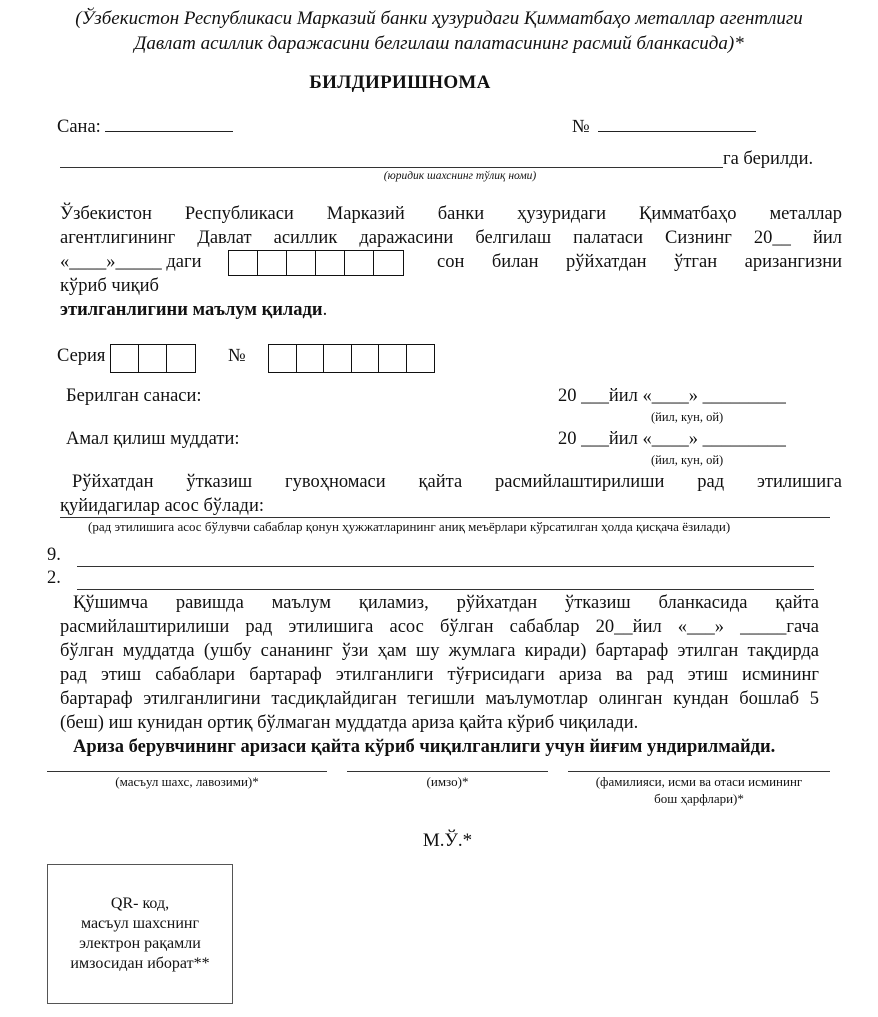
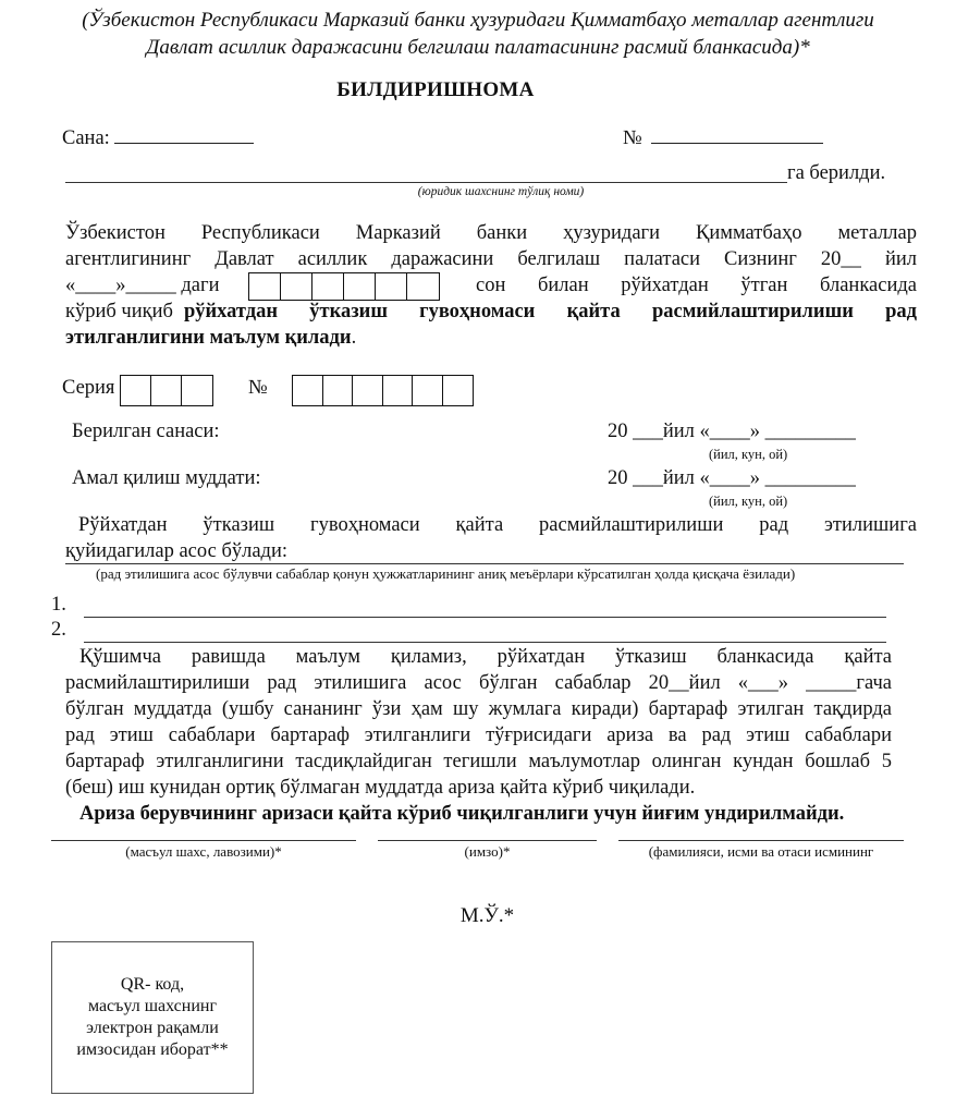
  (Ўзбекистон Республикаси Марказий банки ҳузуридаги Қимматбаҳо металлар агентлиги
  Давлат асиллик даражасини белгилаш палатасининг расмий бланкасида)*
  БИЛДИРИШНОМА
  Сана:
  №
  га берилди.
  (юридик шахснинг тўлиқ номи)
  Ўзбекистон Республикаси Марказий банки ҳузуридаги Қимматбаҳо металлар
  агентлигининг Давлат асиллик даражасини белгилаш палатаси Сизнинг 20__ йил
  «____»_____ даги
- сон билан рўйхатдан ўтган аризангизни
+ сон билан рўйхатдан ўтган бланкасида
  кўриб чиқиб
+ рўйхатдан ўтказиш гувоҳномаси қайта расмийлаштирилиши рад
  этилганлигини маълум қилади.
  Серия
  №
  Берилган санаси:
  20 ___йил «____» _________
  (йил, кун, ой)
  Амал қилиш муддати:
  20 ___йил «____» _________
  (йил, кун, ой)
  Рўйхатдан ўтказиш гувоҳномаси қайта расмийлаштирилиши рад этилишига
  қуйидагилар асос бўлади:
  (рад этилишига асос бўлувчи сабаблар қонун ҳужжатларининг аниқ меъёрлари кўрсатилган ҳолда қисқача ёзилади)
- 9.
+ 1.
  2.
  Қўшимча равишда маълум қиламиз, рўйхатдан ўтказиш бланкасида қайта
  расмийлаштирилиши рад этилишига асос бўлган сабаблар 20__йил «___» _____гача
  бўлган муддатда (ушбу сананинг ўзи ҳам шу жумлага киради) бартараф этилган тақдирда
- рад этиш сабаблари бартараф этилганлиги тўғрисидаги ариза ва рад этиш исмининг
+ рад этиш сабаблари бартараф этилганлиги тўғрисидаги ариза ва рад этиш сабаблари
  бартараф этилганлигини тасдиқлайдиган тегишли маълумотлар олинган кундан бошлаб 5
  (беш) иш кунидан ортиқ бўлмаган муддатда ариза қайта кўриб чиқилади.
  Ариза берувчининг аризаси қайта кўриб чиқилганлиги учун йиғим ундирилмайди.
  (масъул шахс, лавозими)*
  (имзо)*
  (фамилияси, исми ва отаси исмининг
- бош ҳарфлари)*
  М.Ў.*
  QR- код,
  масъул шахснинг
  электрон рақамли
  имзосидан иборат**
